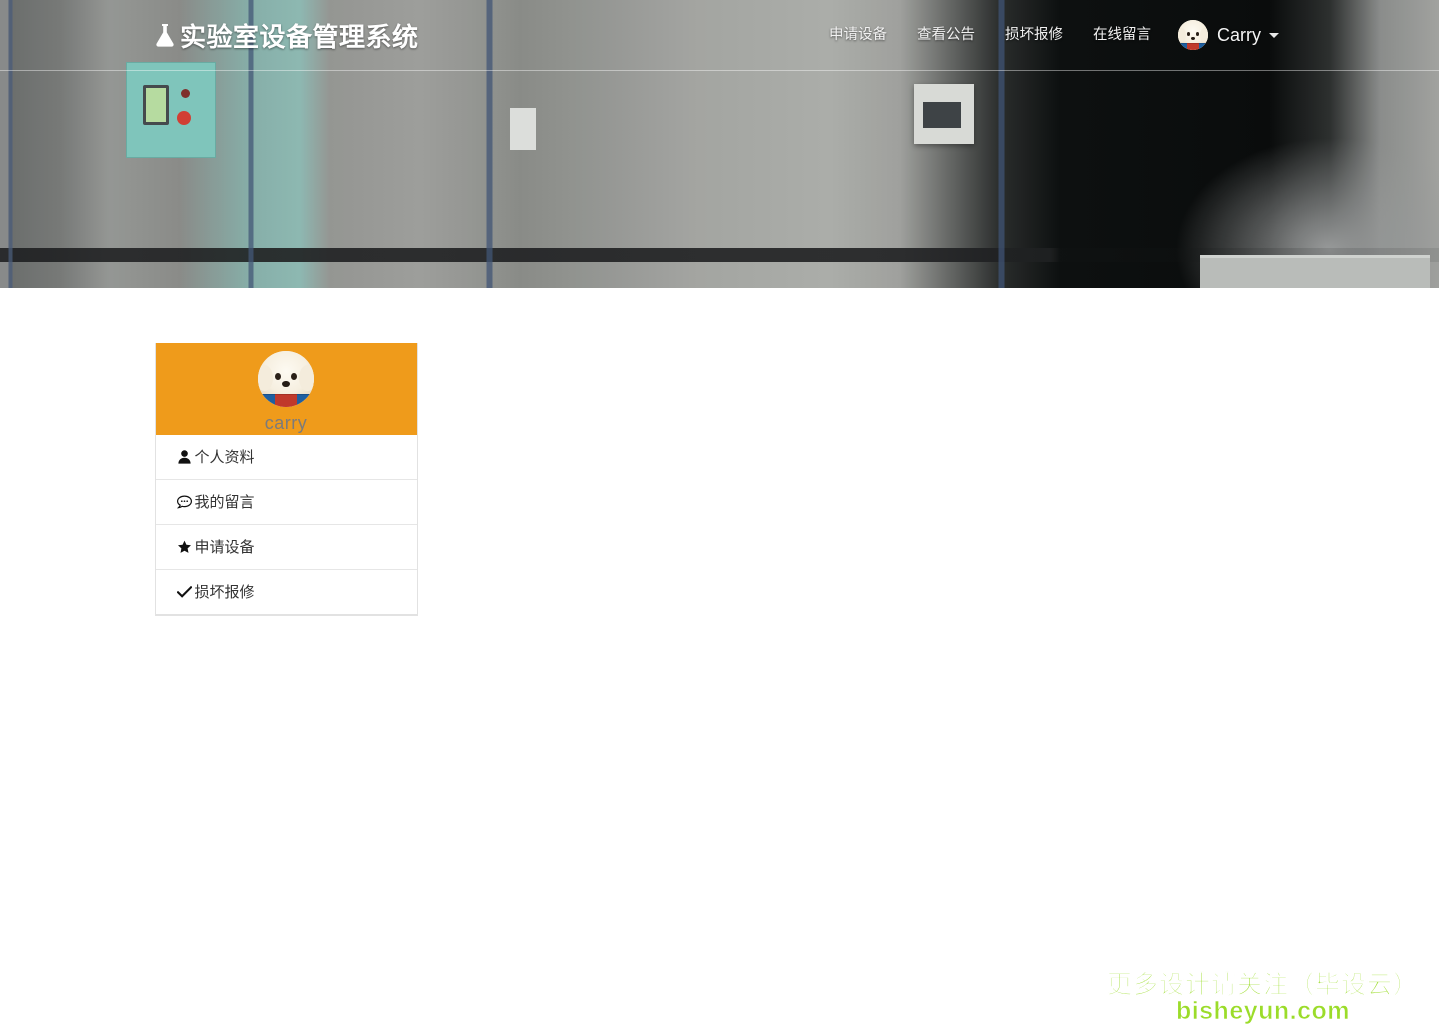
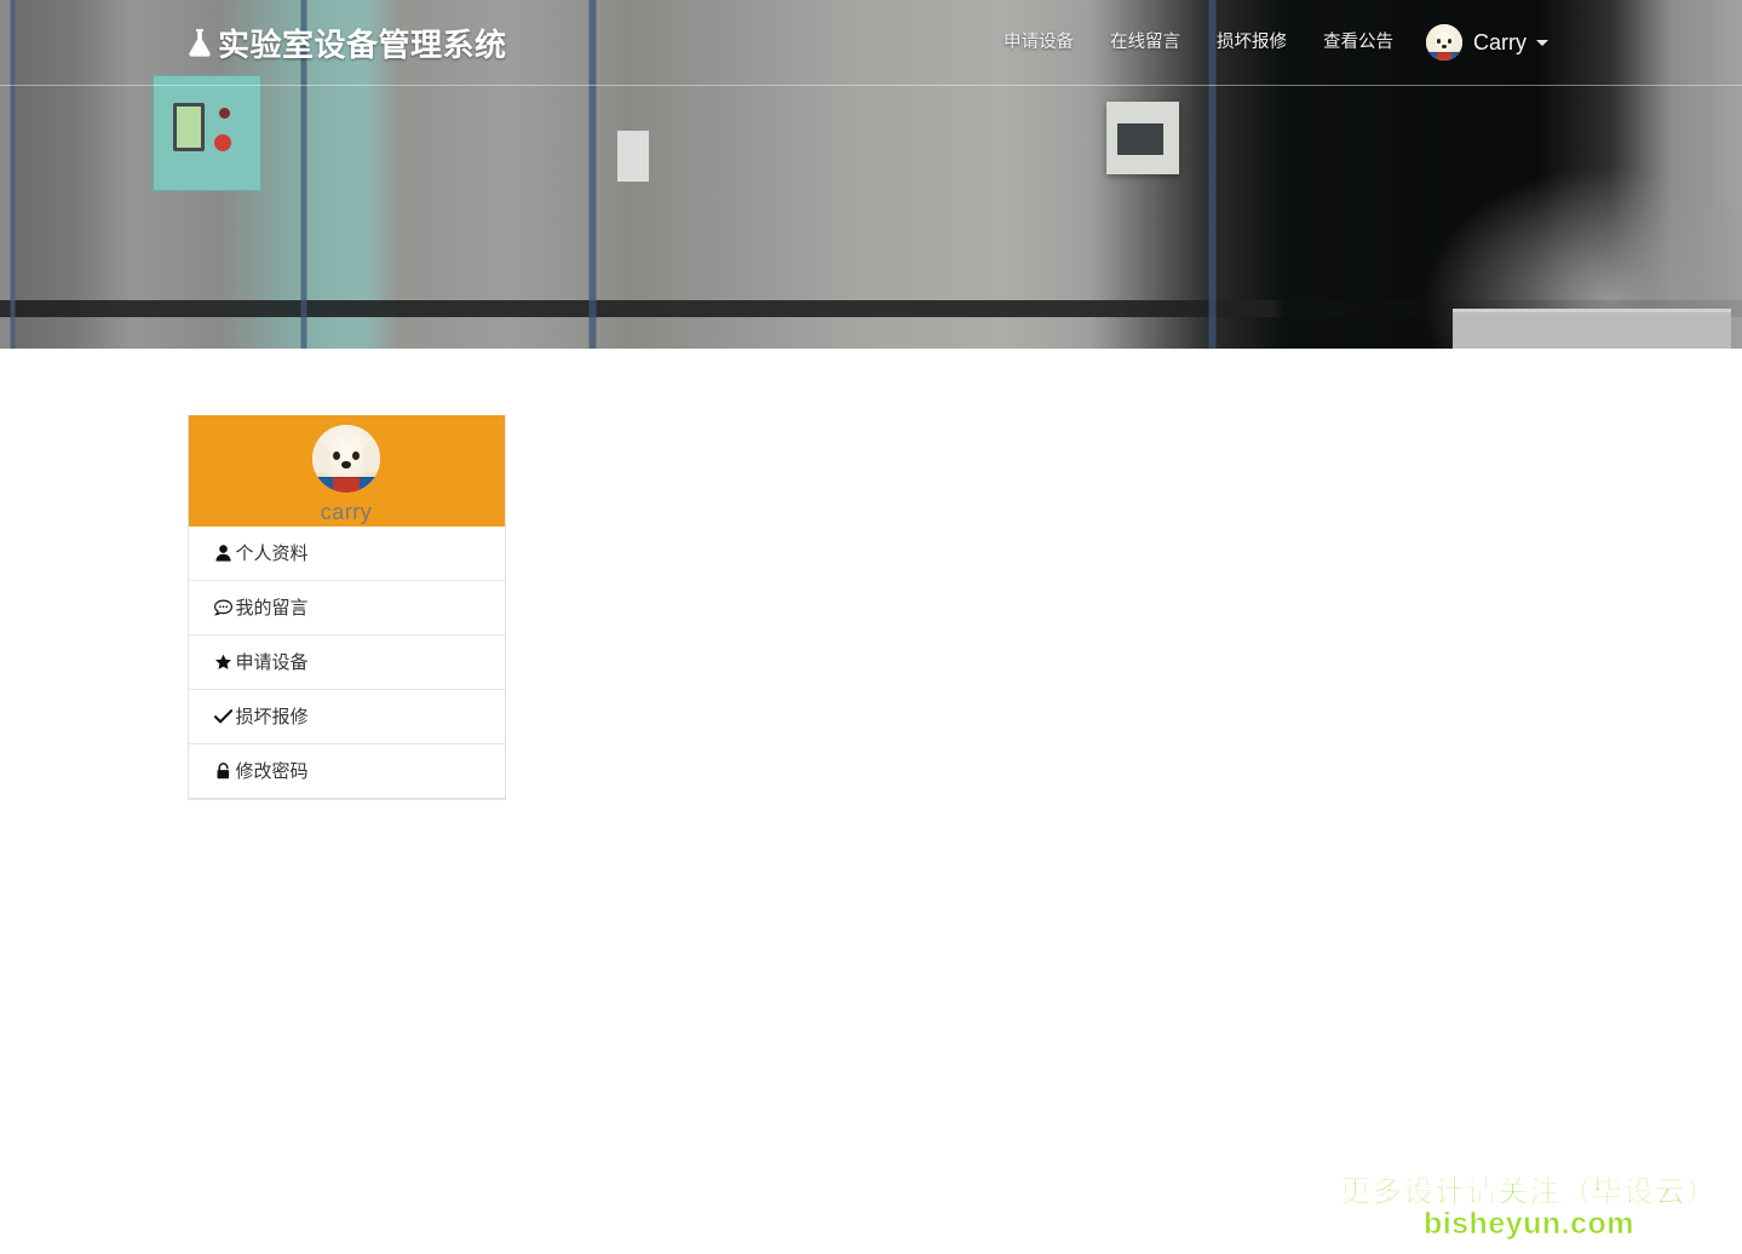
  实验室设备管理系统
  申请设备
- 查看公告
+ 在线留言
  损坏报修
- 在线留言
+ 查看公告
  Carry
  carry
  个人资料
  我的留言
  申请设备
  损坏报修
+ 修改密码
  更多设计请关注（毕设云）
  bisheyun.com
